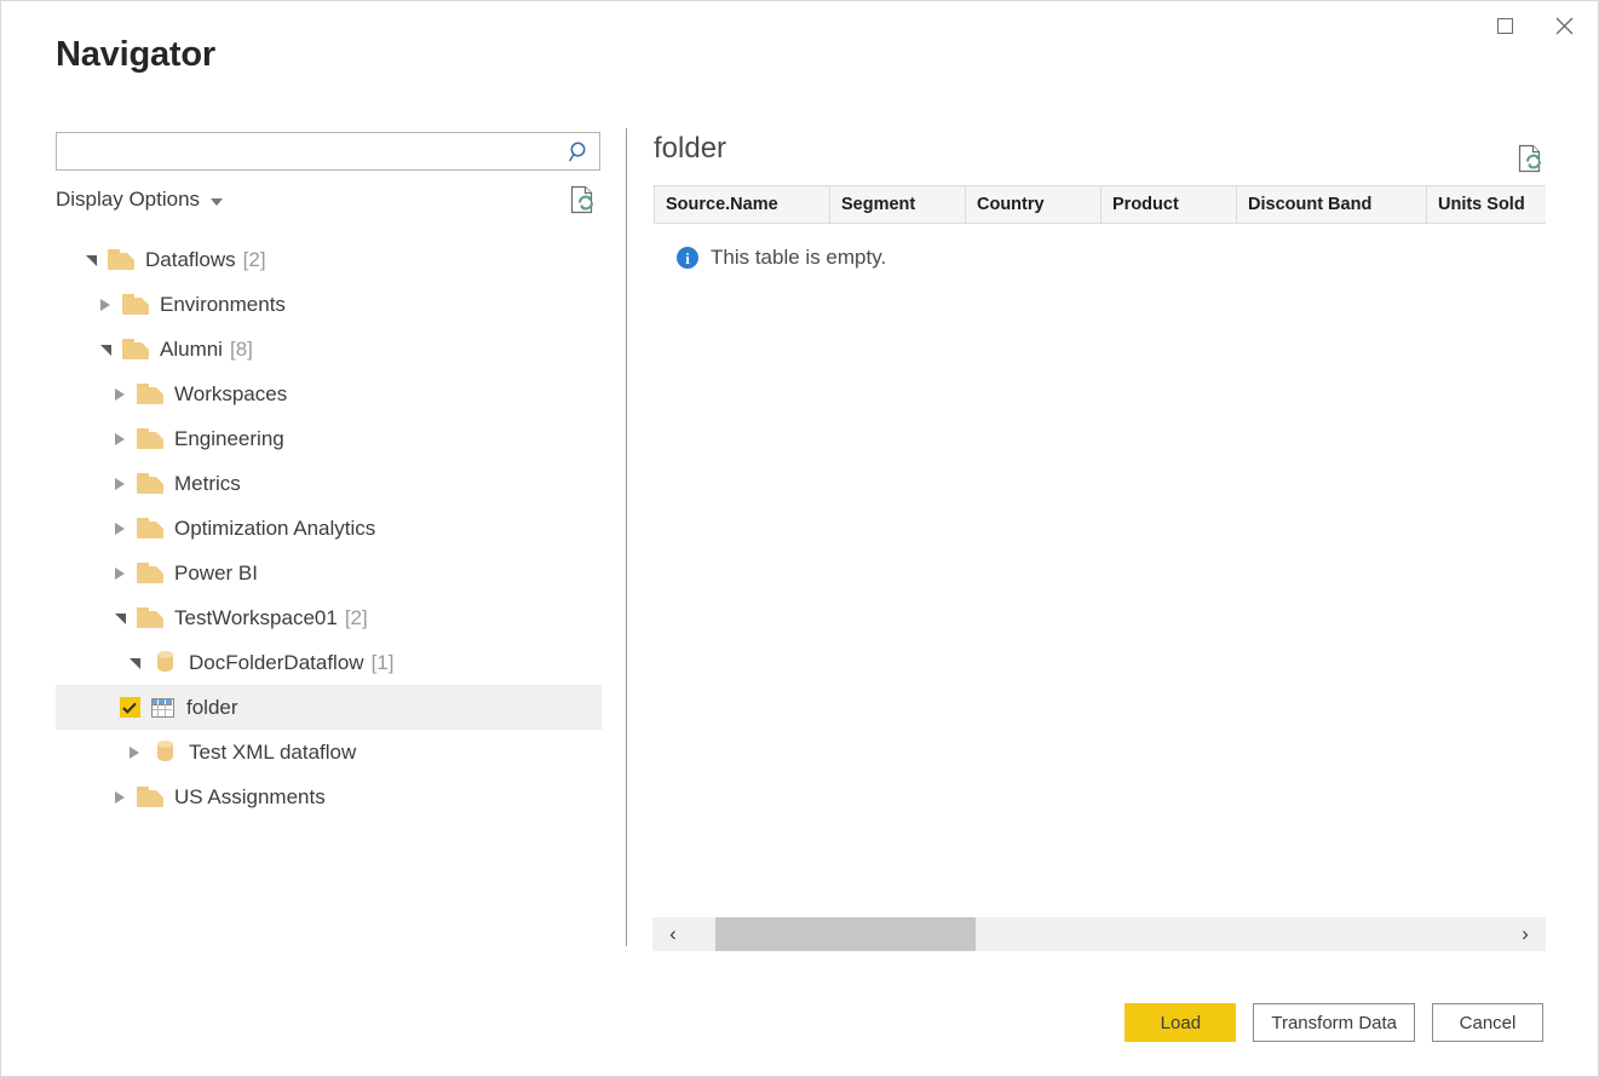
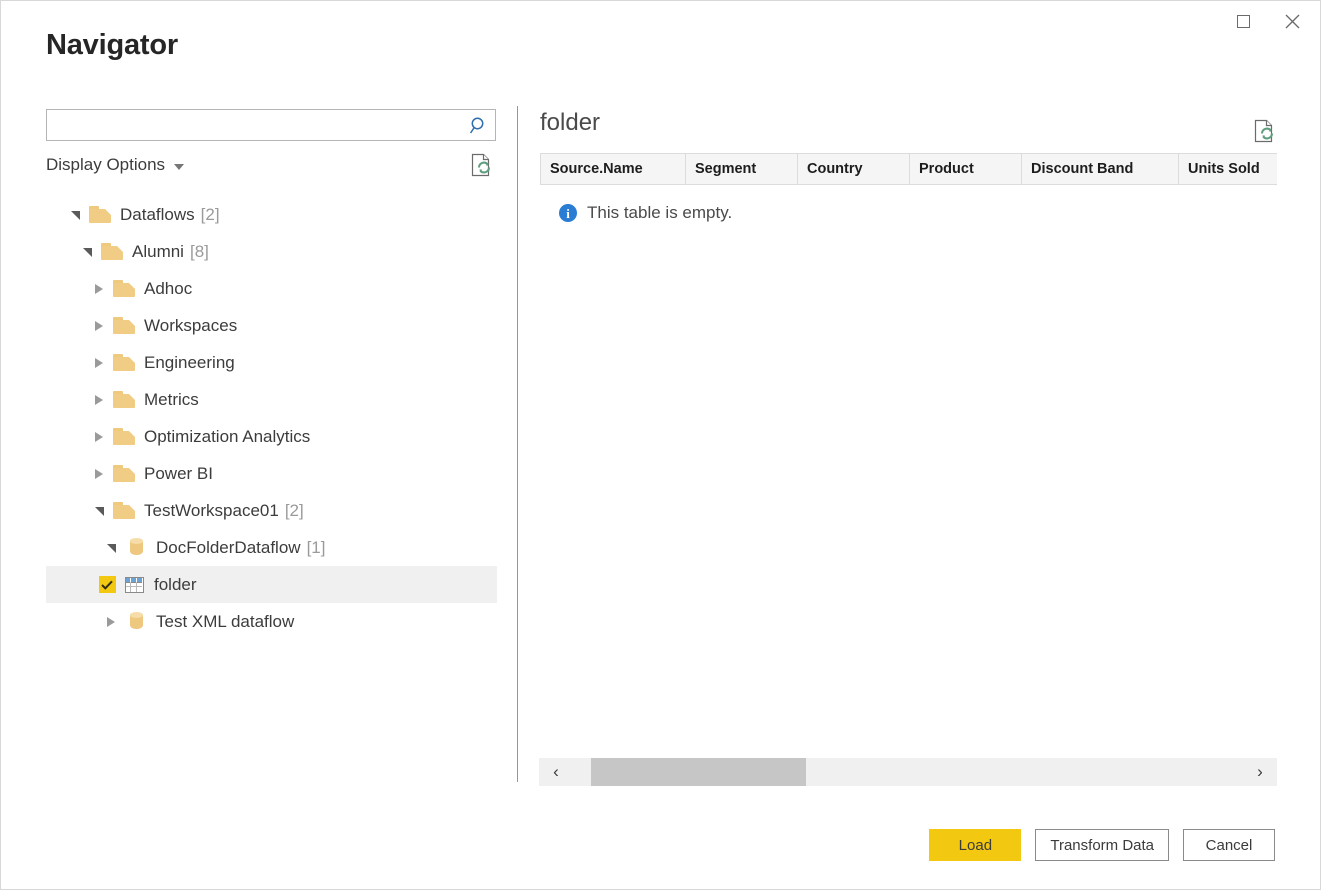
  Navigator
  Display Options
  Dataflows
  [2]
- Environments
  Alumni
  [8]
+ Adhoc
  Workspaces
  Engineering
  Metrics
  Optimization Analytics
  Power BI
  TestWorkspace01
  [2]
  DocFolderDataflow
  [1]
  folder
  Test XML dataflow
- US Assignments
  folder
  Source.Name	Segment	Country	Product	Discount Band	Units Sold
  i
  This table is empty.
  ‹
  ›
  Load
  Transform Data
  Cancel
